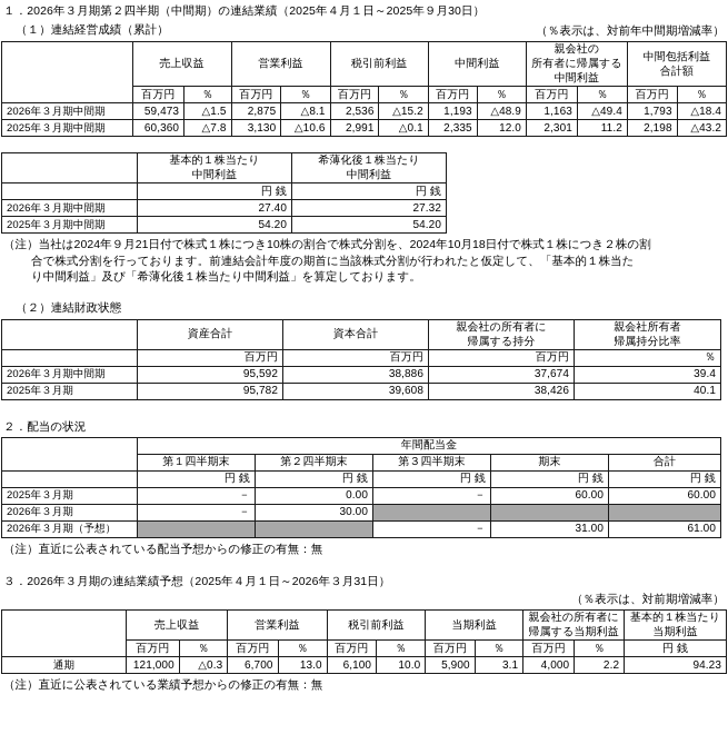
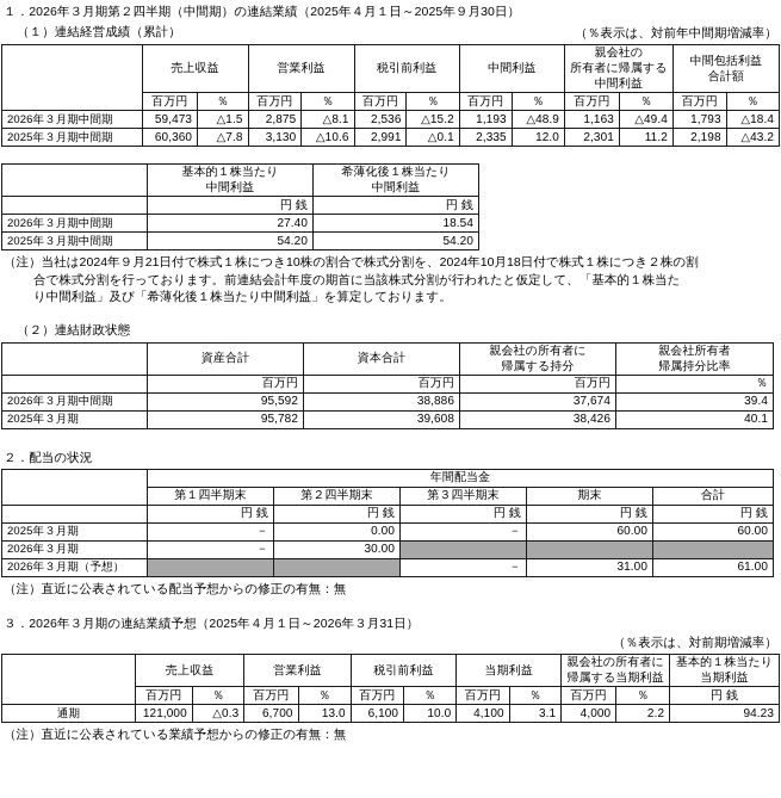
  １．2026年３月期第２四半期（中間期）の連結業績（2025年４月１日～2025年９月30日）
  （１）連結経営成績（累計）
  （％表示は、対前年中間期増減率）
  	売上収益	営業利益	税引前利益	中間利益	親会社の 所有者に帰属する 中間利益	中間包括利益 合計額
  百万円	％	百万円	％	百万円	％	百万円	％	百万円	％	百万円	％
  2026年３月期中間期	59,473	△1.5	2,875	△8.1	2,536	△15.2	1,193	△48.9	1,163	△49.4	1,793	△18.4
  2025年３月期中間期	60,360	△7.8	3,130	△10.6	2,991	△0.1	2,335	12.0	2,301	11.2	2,198	△43.2
  	基本的１株当たり 中間利益	希薄化後１株当たり 中間利益
  	円 銭	円 銭
- 2026年３月期中間期	27.40	27.32
+ 2026年３月期中間期	27.40	18.54
  2025年３月期中間期	54.20	54.20
  （注）
  当社は2024年９月21日付で株式１株につき10株の割合で株式分割を、2024年10月18日付で株式１株につき２株の割
  合で株式分割を行っております。前連結会計年度の期首に当該株式分割が行われたと仮定して、「基本的１株当た
  り中間利益」及び「希薄化後１株当たり中間利益」を算定しております。
  （２）連結財政状態
  	資産合計	資本合計	親会社の所有者に 帰属する持分	親会社所有者 帰属持分比率
  	百万円	百万円	百万円	％
  2026年３月期中間期	95,592	38,886	37,674	39.4
  2025年３月期	95,782	39,608	38,426	40.1
  ２．配当の状況
  	年間配当金
  第１四半期末	第２四半期末	第３四半期末	期末	合計
  	円 銭	円 銭	円 銭	円 銭	円 銭
  2025年３月期	－	0.00	－	60.00	60.00
  2026年３月期	－	30.00
  2026年３月期（予想）			－	31.00	61.00
  （注）直近に公表されている配当予想からの修正の有無：無
  ３．2026年３月期の連結業績予想（2025年４月１日～2026年３月31日）
  （％表示は、対前期増減率）
  	売上収益	営業利益	税引前利益	当期利益	親会社の所有者に 帰属する当期利益	基本的１株当たり 当期利益
  百万円	％	百万円	％	百万円	％	百万円	％	百万円	％	円 銭
- 通期	121,000	△0.3	6,700	13.0	6,100	10.0	5,900	3.1	4,000	2.2	94.23
+ 通期	121,000	△0.3	6,700	13.0	6,100	10.0	4,100	3.1	4,000	2.2	94.23
  （注）直近に公表されている業績予想からの修正の有無：無
